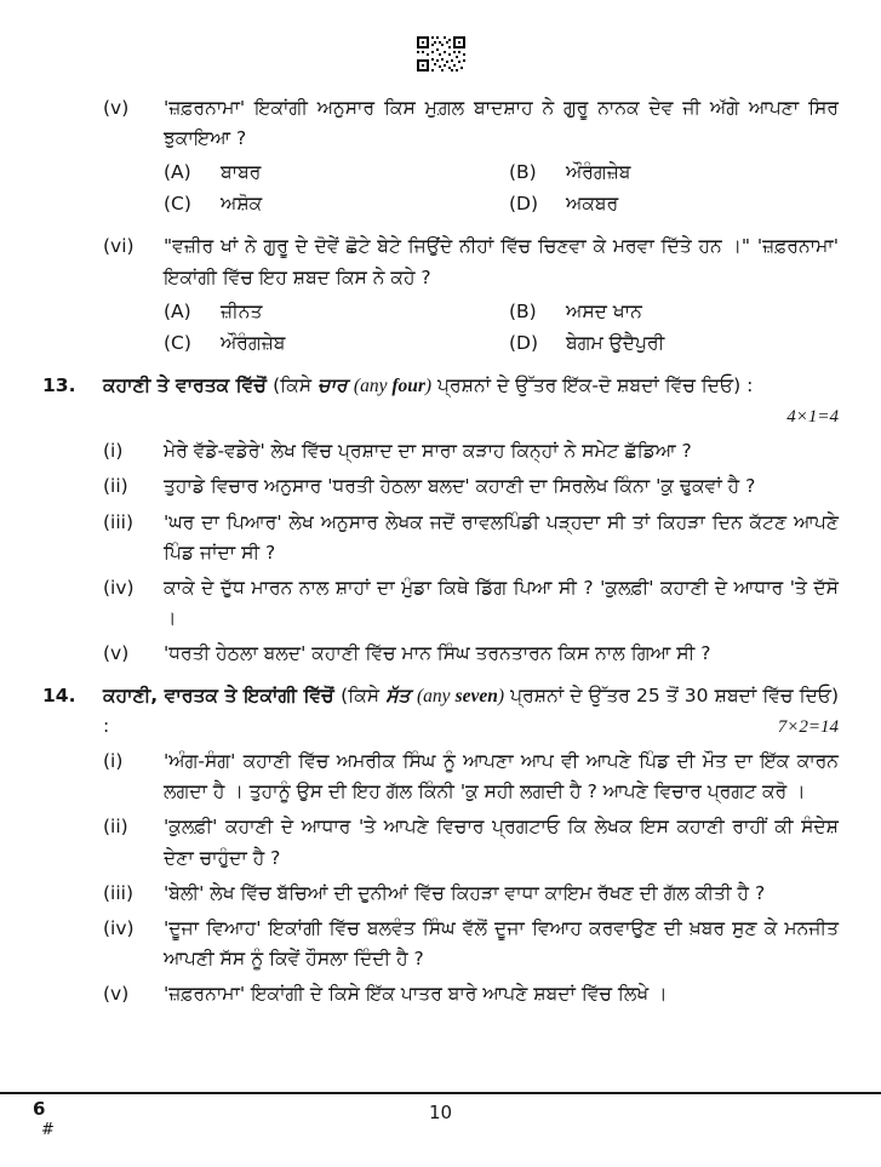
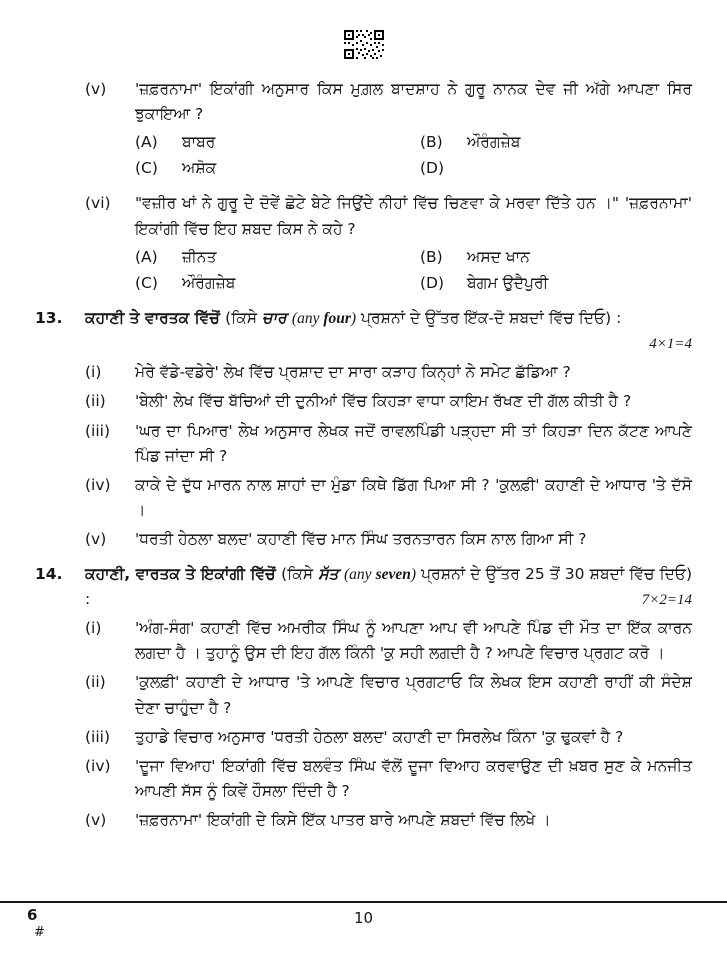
  (v)
  'ਜ਼ਫ਼ਰਨਾਮਾ' ਇਕਾਂਗੀ ਅਨੁਸਾਰ ਕਿਸ ਮੁਗ਼ਲ ਬਾਦਸ਼ਾਹ ਨੇ ਗੁਰੂ ਨਾਨਕ ਦੇਵ ਜੀ ਅੱਗੇ ਆਪਣਾ ਸਿਰ ਝੁਕਾਇਆ ?
  (A)
  ਬਾਬਰ
  (B)
  ਔਰੰਗਜ਼ੇਬ
  (C)
  ਅਸ਼ੋਕ
  (D)
- ਅਕਬਰ
  (vi)
  "ਵਜ਼ੀਰ ਖਾਂ ਨੇ ਗੁਰੂ ਦੇ ਦੋਵੇਂ ਛੋਟੇ ਬੇਟੇ ਜਿਉਂਦੇ ਨੀਹਾਂ ਵਿੱਚ ਚਿਣਵਾ ਕੇ ਮਰਵਾ ਦਿੱਤੇ ਹਨ ।" 'ਜ਼ਫ਼ਰਨਾਮਾ' ਇਕਾਂਗੀ ਵਿੱਚ ਇਹ ਸ਼ਬਦ ਕਿਸ ਨੇ ਕਹੇ ?
  (A)
  ਜ਼ੀਨਤ
  (B)
  ਅਸਦ ਖਾਨ
  (C)
  ਔਰੰਗਜ਼ੇਬ
  (D)
  ਬੇਗਮ ਉਦੈਪੁਰੀ
  13.
  ਕਹਾਣੀ ਤੇ ਵਾਰਤਕ ਵਿੱਚੋਂ (ਕਿਸੇ ਚਾਰ (any four) ਪ੍ਰਸ਼ਨਾਂ ਦੇ ਉੱਤਰ ਇੱਕ-ਦੋ ਸ਼ਬਦਾਂ ਵਿੱਚ ਦਿਓ) :
  4×1=4
  (i)
  ਮੇਰੇ ਵੱਡੇ-ਵਡੇਰੇ' ਲੇਖ ਵਿੱਚ ਪ੍ਰਸ਼ਾਦ ਦਾ ਸਾਰਾ ਕੜਾਹ ਕਿਨ੍ਹਾਂ ਨੇ ਸਮੇਟ ਛੱਡਿਆ ?
  (ii)
- ਤੁਹਾਡੇ ਵਿਚਾਰ ਅਨੁਸਾਰ 'ਧਰਤੀ ਹੇਠਲਾ ਬਲਦ' ਕਹਾਣੀ ਦਾ ਸਿਰਲੇਖ ਕਿੰਨਾ 'ਕੁ ਢੁਕਵਾਂ ਹੈ ?
+ 'ਬੇਲੀ' ਲੇਖ ਵਿੱਚ ਬੱਚਿਆਂ ਦੀ ਦੁਨੀਆਂ ਵਿੱਚ ਕਿਹੜਾ ਵਾਧਾ ਕਾਇਮ ਰੱਖਣ ਦੀ ਗੱਲ ਕੀਤੀ ਹੈ ?
  (iii)
  'ਘਰ ਦਾ ਪਿਆਰ' ਲੇਖ ਅਨੁਸਾਰ ਲੇਖਕ ਜਦੋਂ ਰਾਵਲਪਿੰਡੀ ਪੜ੍ਹਦਾ ਸੀ ਤਾਂ ਕਿਹੜਾ ਦਿਨ ਕੱਟਣ ਆਪਣੇ ਪਿੰਡ ਜਾਂਦਾ ਸੀ ?
  (iv)
  ਕਾਕੇ ਦੇ ਦੁੱਧ ਮਾਰਨ ਨਾਲ ਸ਼ਾਹਾਂ ਦਾ ਮੁੰਡਾ ਕਿਥੇ ਡਿੱਗ ਪਿਆ ਸੀ ? 'ਕੁਲਫ਼ੀ' ਕਹਾਣੀ ਦੇ ਆਧਾਰ 'ਤੇ ਦੱਸੋ ।
  (v)
  'ਧਰਤੀ ਹੇਠਲਾ ਬਲਦ' ਕਹਾਣੀ ਵਿੱਚ ਮਾਨ ਸਿੰਘ ਤਰਨਤਾਰਨ ਕਿਸ ਨਾਲ ਗਿਆ ਸੀ ?
  14.
  ਕਹਾਣੀ, ਵਾਰਤਕ ਤੇ ਇਕਾਂਗੀ ਵਿੱਚੋਂ (ਕਿਸੇ ਸੱਤ (any seven) ਪ੍ਰਸ਼ਨਾਂ ਦੇ ਉੱਤਰ 25 ਤੋਂ 30 ਸ਼ਬਦਾਂ ਵਿੱਚ ਦਿਓ) :
  7×2=14
  (i)
  'ਅੰਗ-ਸੰਗ' ਕਹਾਣੀ ਵਿੱਚ ਅਮਰੀਕ ਸਿੰਘ ਨੂੰ ਆਪਣਾ ਆਪ ਵੀ ਆਪਣੇ ਪਿੰਡ ਦੀ ਮੌਤ ਦਾ ਇੱਕ ਕਾਰਨ ਲਗਦਾ ਹੈ । ਤੁਹਾਨੂੰ ਉਸ ਦੀ ਇਹ ਗੱਲ ਕਿੰਨੀ 'ਕੁ ਸਹੀ ਲਗਦੀ ਹੈ ? ਆਪਣੇ ਵਿਚਾਰ ਪ੍ਰਗਟ ਕਰੋ ।
  (ii)
  'ਕੁਲਫ਼ੀ' ਕਹਾਣੀ ਦੇ ਆਧਾਰ 'ਤੇ ਆਪਣੇ ਵਿਚਾਰ ਪ੍ਰਗਟਾਓ ਕਿ ਲੇਖਕ ਇਸ ਕਹਾਣੀ ਰਾਹੀਂ ਕੀ ਸੰਦੇਸ਼ ਦੇਣਾ ਚਾਹੁੰਦਾ ਹੈ ?
  (iii)
- 'ਬੇਲੀ' ਲੇਖ ਵਿੱਚ ਬੱਚਿਆਂ ਦੀ ਦੁਨੀਆਂ ਵਿੱਚ ਕਿਹੜਾ ਵਾਧਾ ਕਾਇਮ ਰੱਖਣ ਦੀ ਗੱਲ ਕੀਤੀ ਹੈ ?
+ ਤੁਹਾਡੇ ਵਿਚਾਰ ਅਨੁਸਾਰ 'ਧਰਤੀ ਹੇਠਲਾ ਬਲਦ' ਕਹਾਣੀ ਦਾ ਸਿਰਲੇਖ ਕਿੰਨਾ 'ਕੁ ਢੁਕਵਾਂ ਹੈ ?
  (iv)
  'ਦੂਜਾ ਵਿਆਹ' ਇਕਾਂਗੀ ਵਿੱਚ ਬਲਵੰਤ ਸਿੰਘ ਵੱਲੋਂ ਦੂਜਾ ਵਿਆਹ ਕਰਵਾਉਣ ਦੀ ਖ਼ਬਰ ਸੁਣ ਕੇ ਮਨਜੀਤ ਆਪਣੀ ਸੱਸ ਨੂੰ ਕਿਵੇਂ ਹੌਸਲਾ ਦਿੰਦੀ ਹੈ ?
  (v)
  'ਜ਼ਫ਼ਰਨਾਮਾ' ਇਕਾਂਗੀ ਦੇ ਕਿਸੇ ਇੱਕ ਪਾਤਰ ਬਾਰੇ ਆਪਣੇ ਸ਼ਬਦਾਂ ਵਿੱਚ ਲਿਖੇ ।
  6
  #
  10
